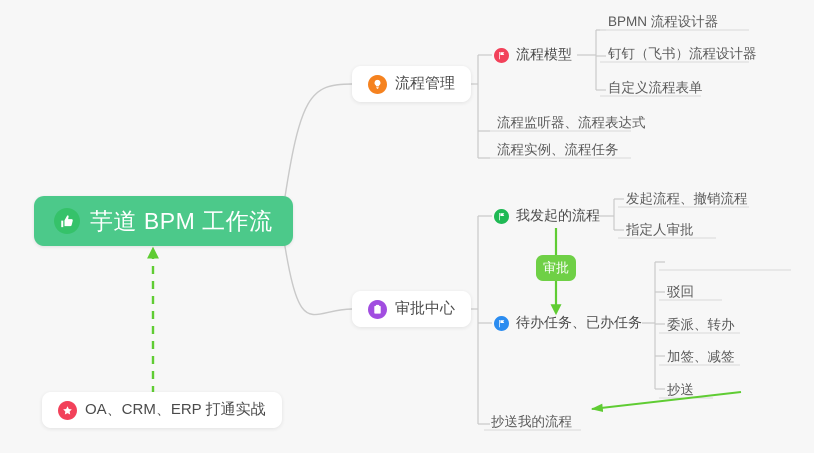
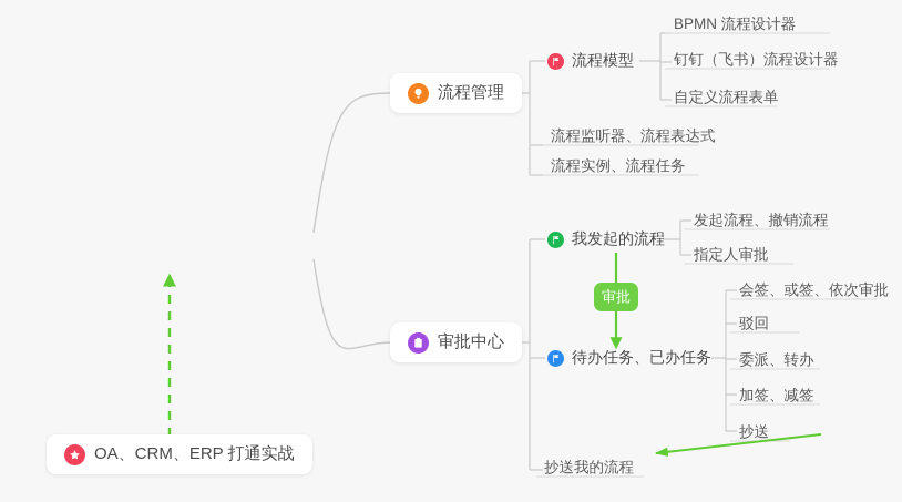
- 芋道 BPM 工作流
  流程管理
  流程模型
  BPMN 流程设计器
  钉钉（飞书）流程设计器
  自定义流程表单
  流程监听器、流程表达式
  流程实例、流程任务
  审批中心
  我发起的流程
  发起流程、撤销流程
  指定人审批
  待办任务、已办任务
+ 会签、或签、依次审批
  驳回
  委派、转办
  加签、减签
  抄送
  抄送我的流程
  审批
  OA、CRM、ERP 打通实战
